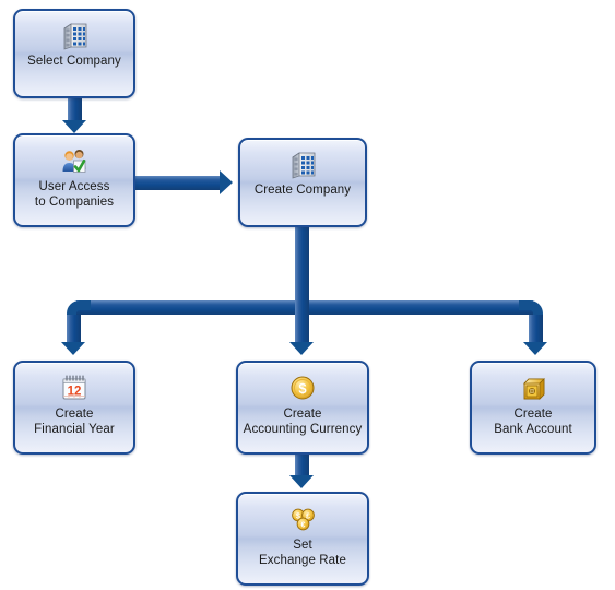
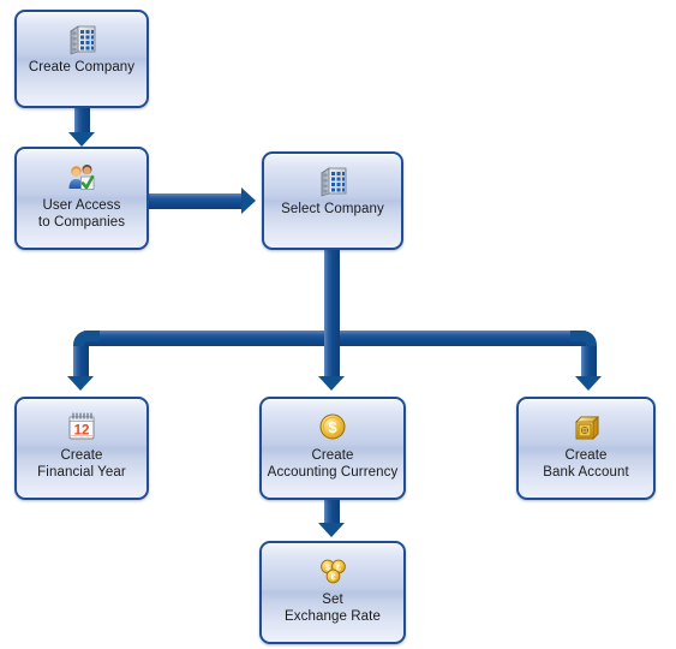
- Select Company
+ Create Company
  User Access
  to Companies
- Create Company
+ Select Company
  12
  Create
  Financial Year
  $
  Create
  Accounting Currency
  Create
  Bank Account
  Set
  Exchange Rate
